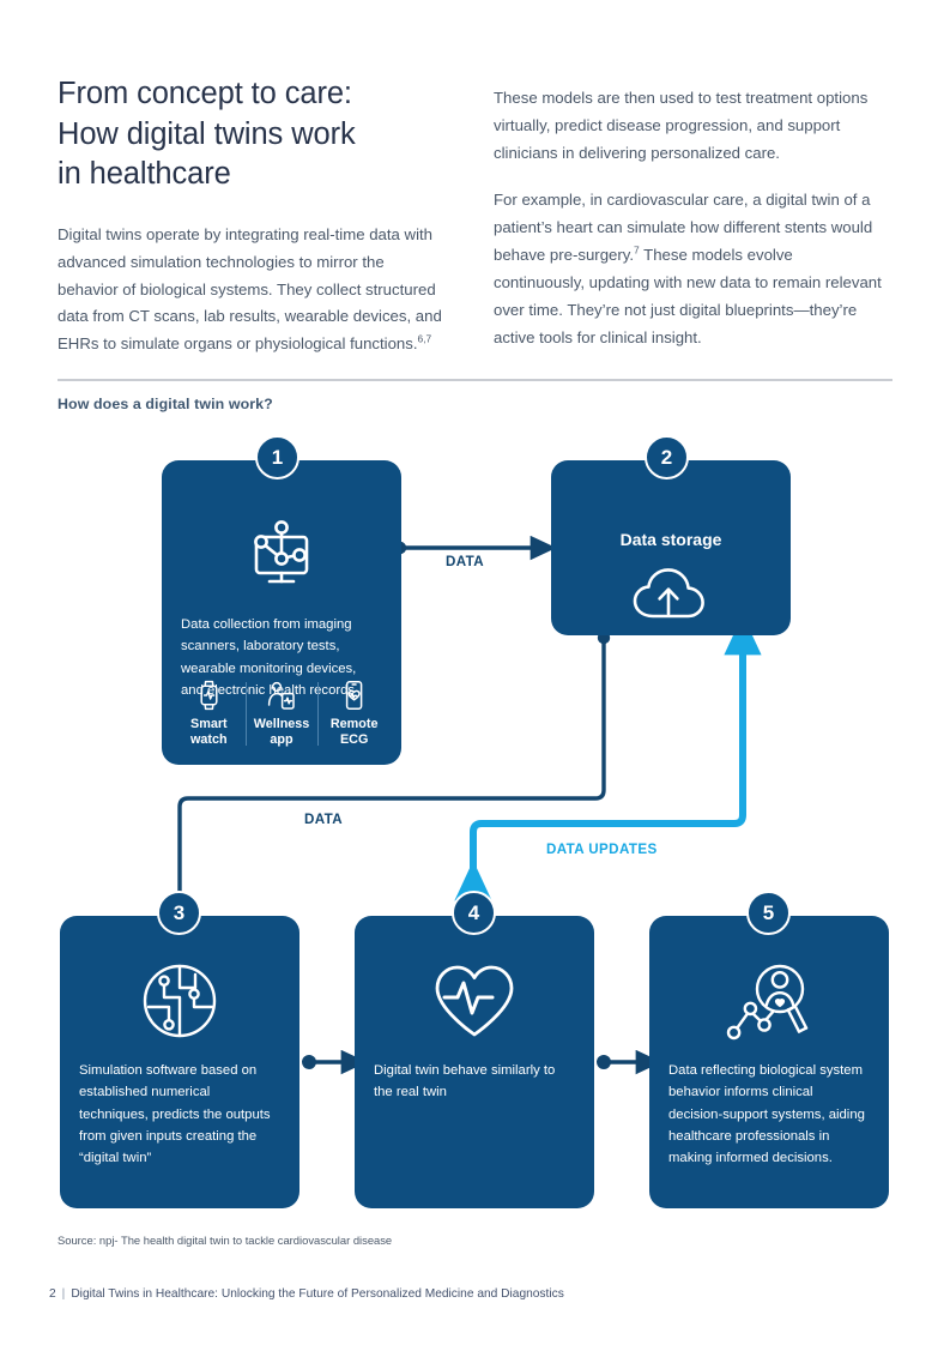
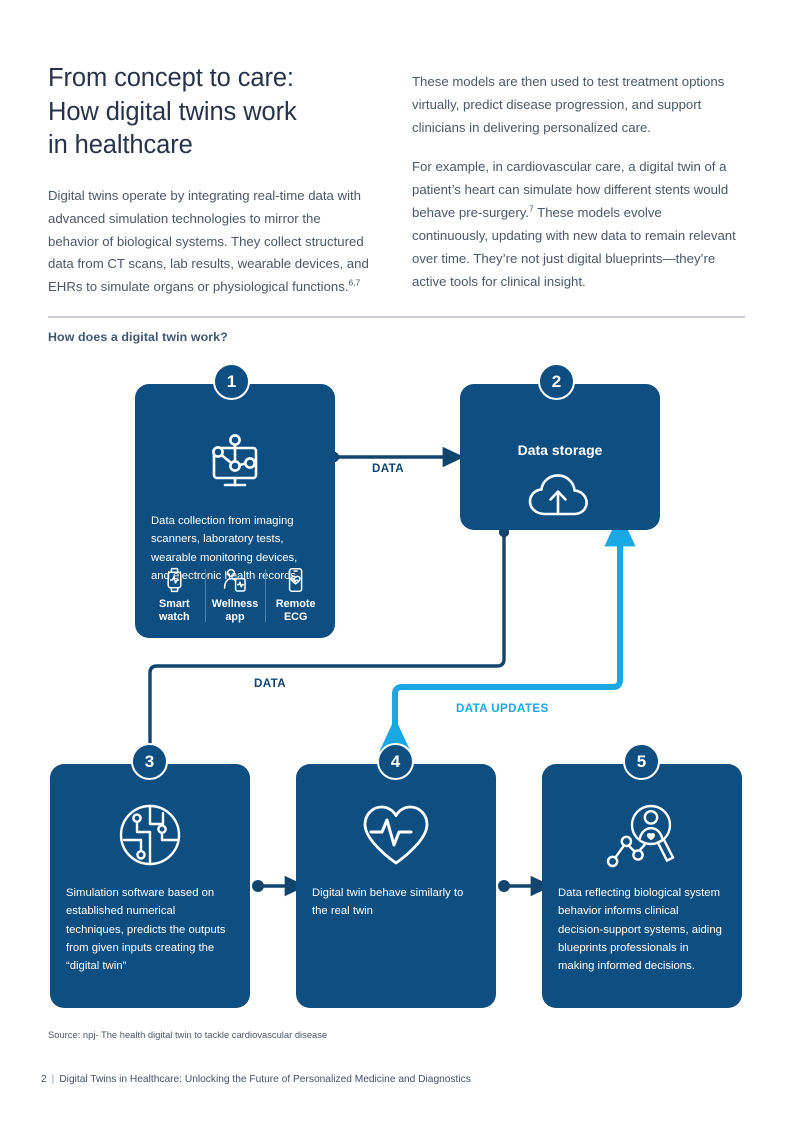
  From concept to care:
  How digital twins work
  in healthcare
  Digital twins operate by integrating real-time data with advanced simulation technologies to mirror the behavior of biological systems. They collect structured data from CT scans, lab results, wearable devices, and EHRs to simulate organs or physiological functions.6,7
  These models are then used to test treatment options virtually, predict disease progression, and support clinicians in delivering personalized care.
  For example, in cardiovascular care, a digital twin of a patient’s heart can simulate how different stents would behave pre-surgery.7 These models evolve continuously, updating with new data to remain relevant over time. They’re not just digital blueprints—they’re active tools for clinical insight.
  How does a digital twin work?
  DATA
  DATA
  DATA UPDATES
  Data collection from imaging scanners, laboratory tests, wearable monitoring devices, and eectr
  Smart
  watch
  Wellness
  app
  Remote
  ECG
  1
  Data storage
  2
  Simulation software based on established numerical techniques, predicts the outputs from given inputs creating the “digital twin”
  3
  Digital twin behave similarly to the real twin
  4
- Data reflecting biological system behavior informs clinical decision-support systems, aiding healthcare professionals in making informed decisions.
+ Data reflecting biological system behavior informs clinical decision-support systems, aiding blueprints professionals in making informed decisions.
  5
  Source: npj- The health digital twin to tackle cardiovascular disease
  2 | Digital Twins in Healthcare: Unlocking the Future of Personalized Medicine and Diagnostics
